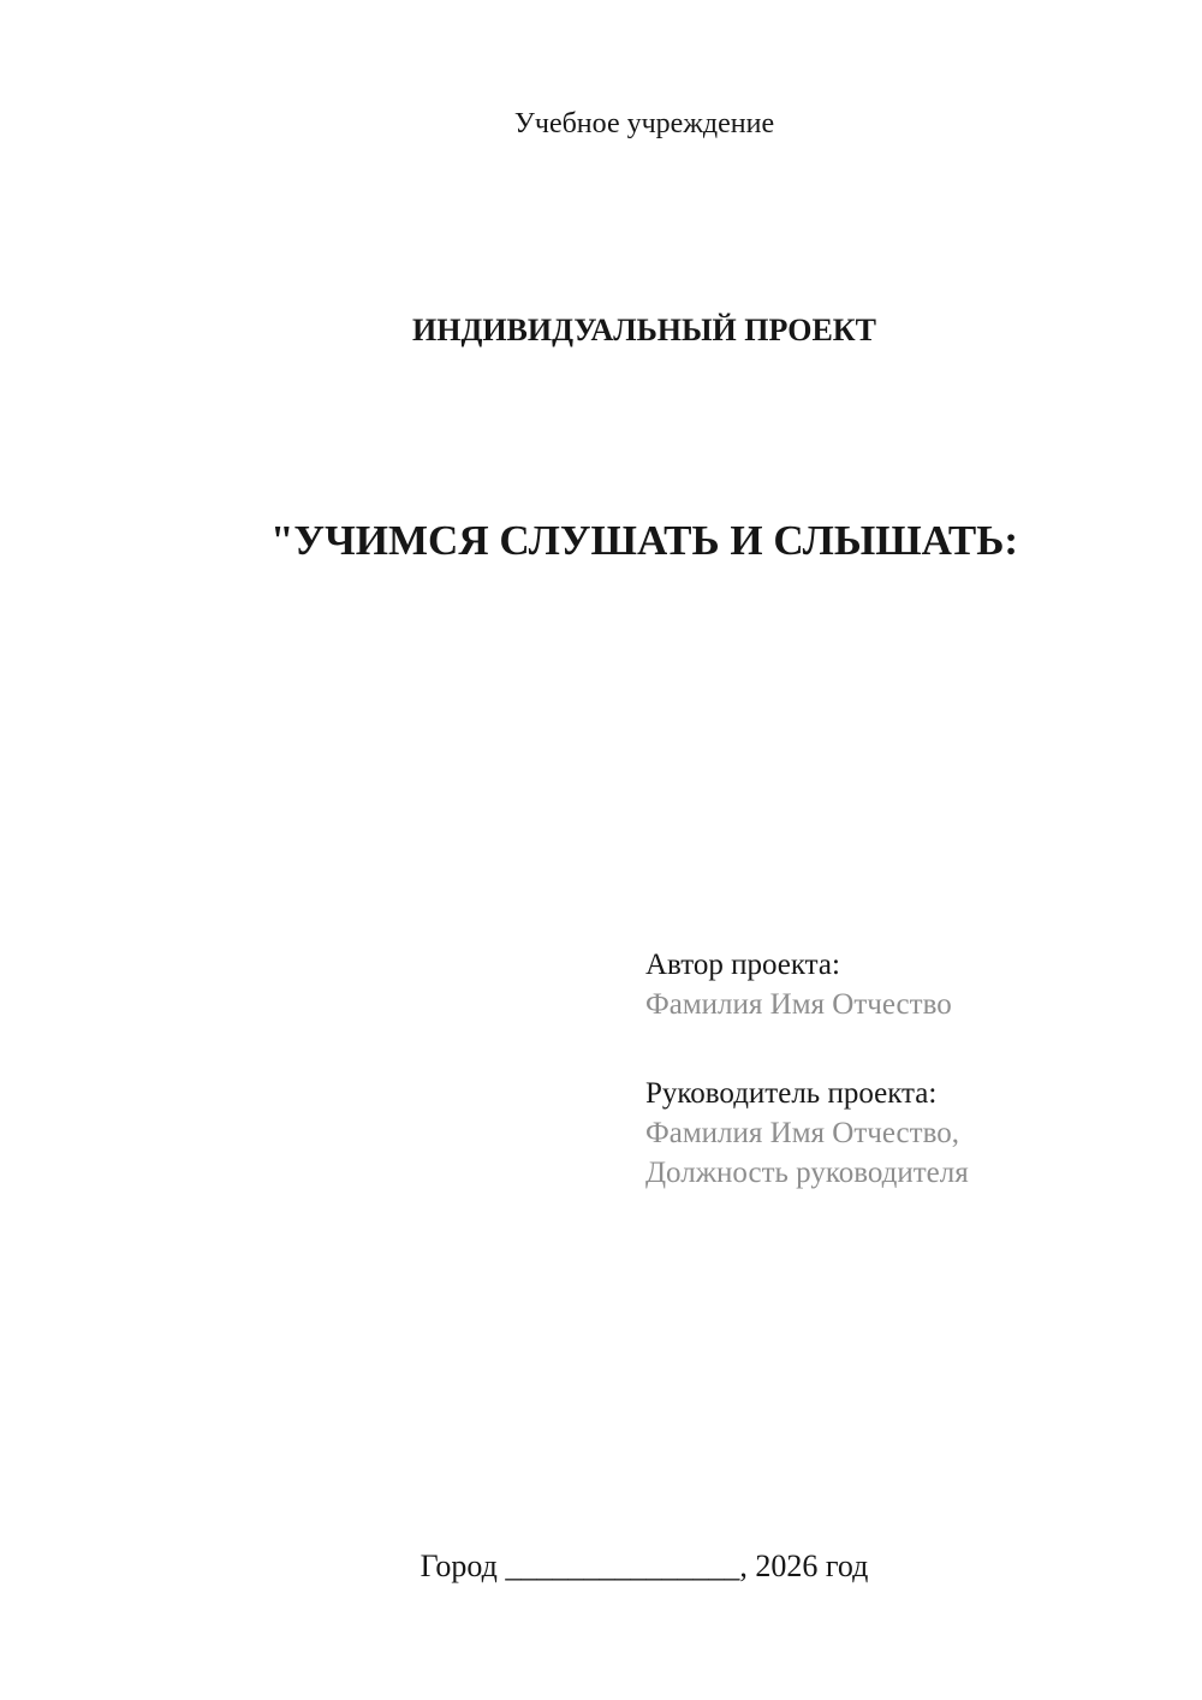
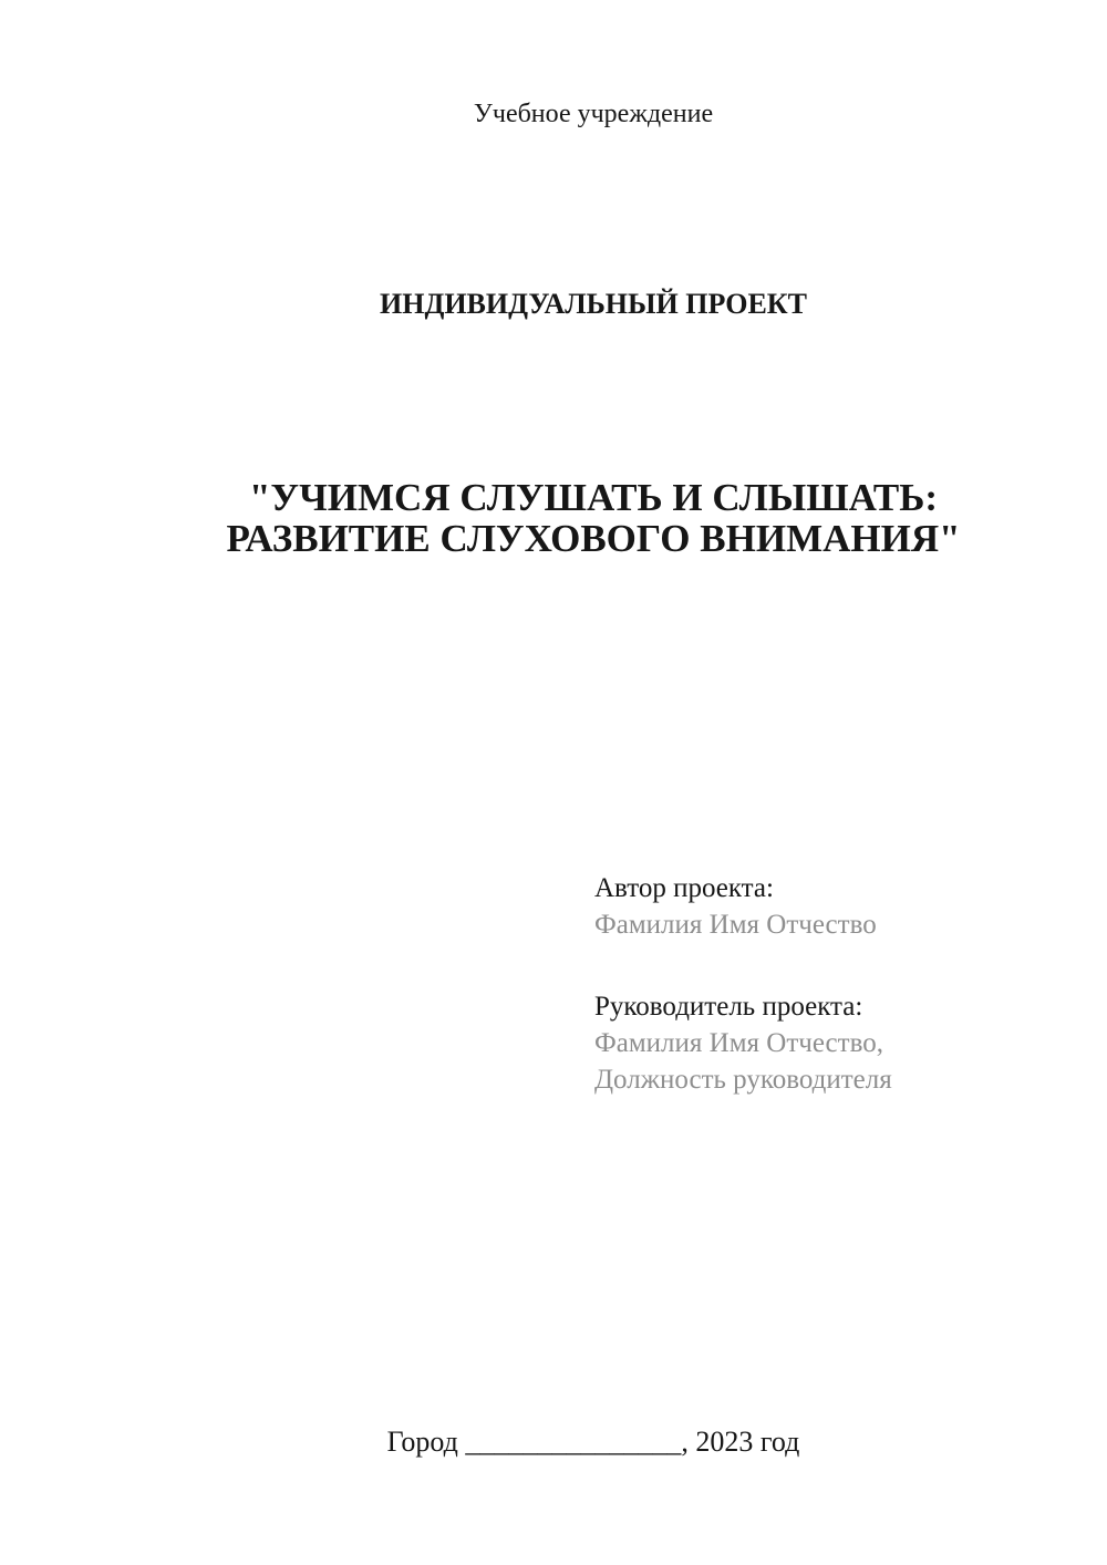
  Учебное учреждение
  ИНДИВИДУАЛЬНЫЙ ПРОЕКТ
  "УЧИМСЯ СЛУШАТЬ И СЛЫШАТЬ:
+ РАЗВИТИЕ СЛУХОВОГО ВНИМАНИЯ"
  Автор проекта:
  Фамилия Имя Отчество
  Руководитель проекта:
  Фамилия Имя Отчество,
  Должность руководителя
- Город _______________, 2026 год
+ Город _______________, 2023 год
